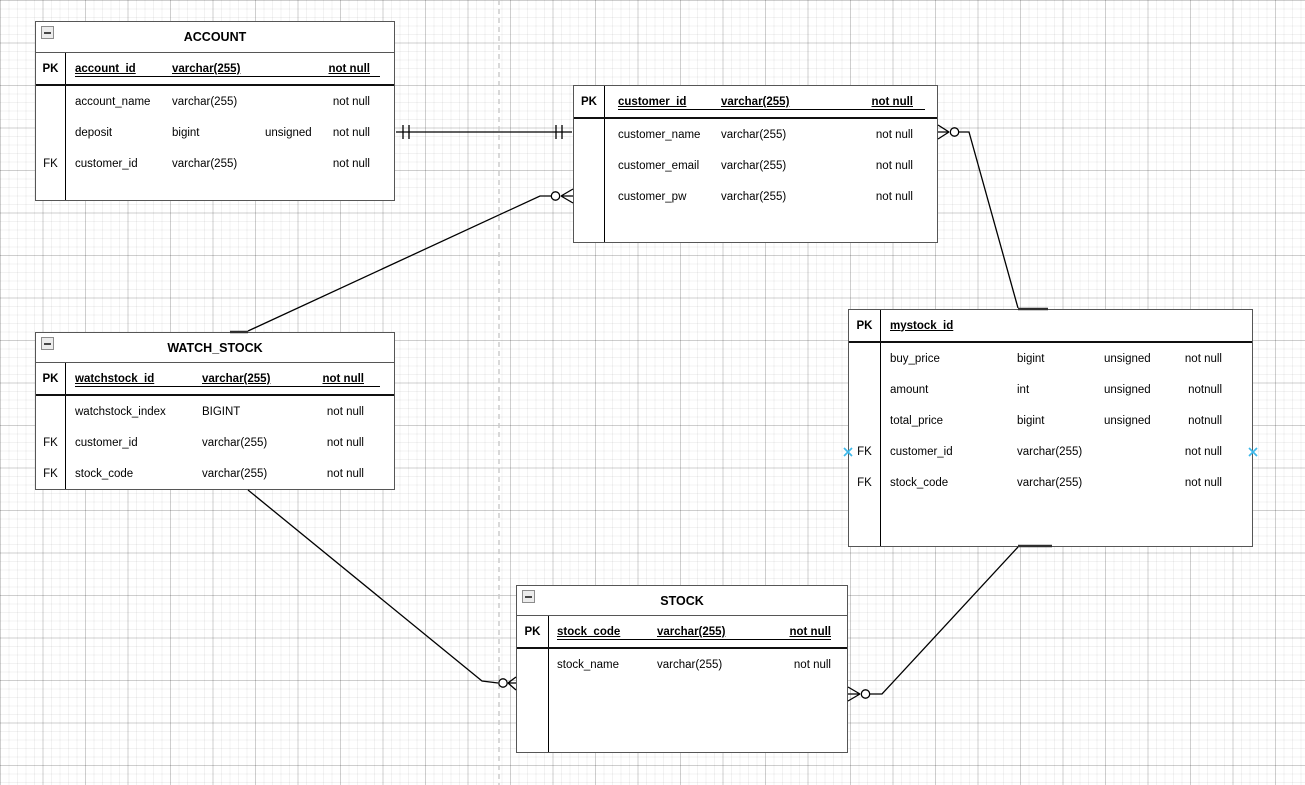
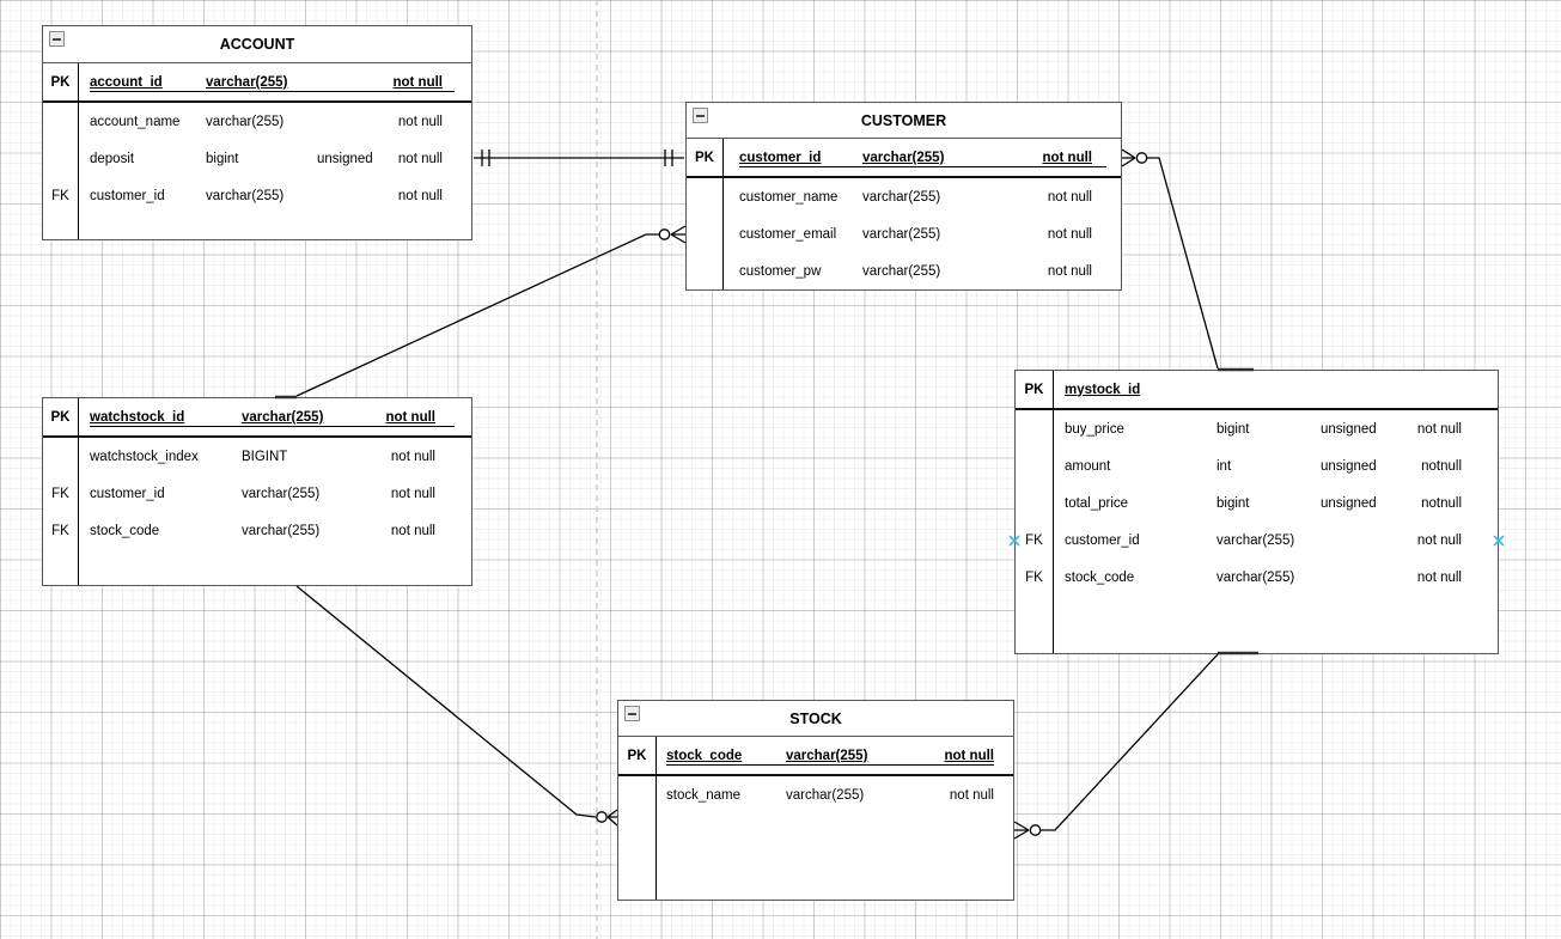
  ACCOUNT
  PK
  account_id
  varchar(255)
  not null
  account_name
  varchar(255)
  not null
  deposit
  bigint
  unsigned
  not null
  FK
  customer_id
  varchar(255)
  not null
+ CUSTOMER
  PK
  customer_id
  varchar(255)
  not null
  customer_name
  varchar(255)
  not null
  customer_email
  varchar(255)
  not null
  customer_pw
  varchar(255)
  not null
- WATCH_STOCK
  PK
  watchstock_id
  varchar(255)
  not null
  watchstock_index
  BIGINT
  not null
  FK
  customer_id
  varchar(255)
  not null
  FK
  stock_code
  varchar(255)
  not null
  PK
  mystock_id
  buy_price
  bigint
  unsigned
  not null
  amount
  int
  unsigned
  notnull
  total_price
  bigint
  unsigned
  notnull
  FK
  customer_id
  varchar(255)
  not null
  FK
  stock_code
  varchar(255)
  not null
  STOCK
  PK
  stock_code
  varchar(255)
  not null
  stock_name
  varchar(255)
  not null
